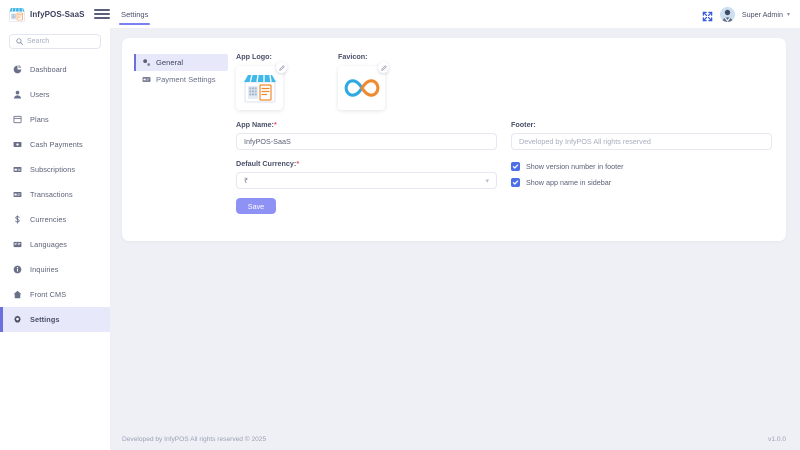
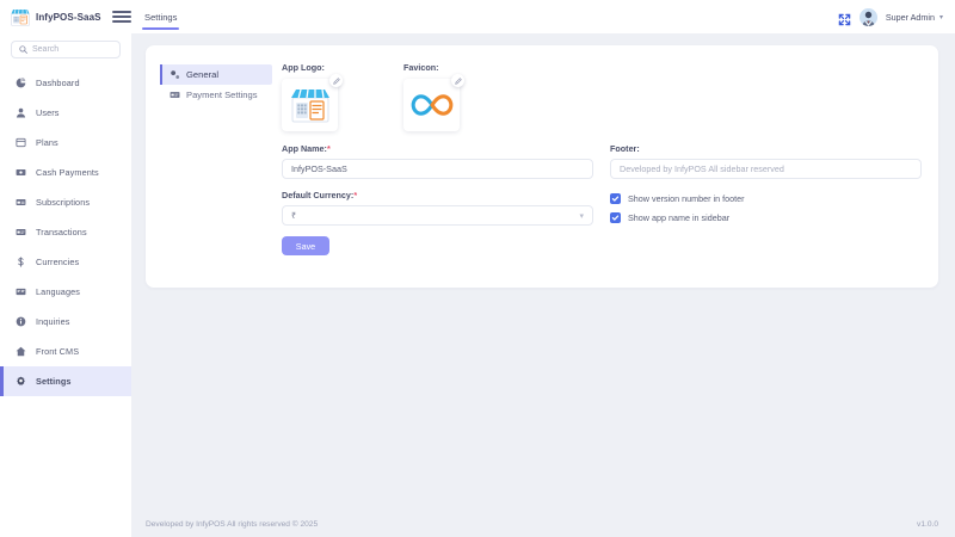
  InfyPOS-SaaS
  Settings
  Super Admin
  Dashboard
  Users
  Plans
  Cash Payments
  Subscriptions
  Transactions
  Currencies
  Languages
  Inquiries
  Front CMS
  Settings
  General
  Payment Settings
  App Logo:
  Favicon:
  App Name:*
  InfyPOS-SaaS
  Default Currency:*
  ₹
  Save
  Footer:
- Developed by InfyPOS All rights reserved
+ Developed by InfyPOS All sidebar reserved
  Show version number in footer
  Show app name in sidebar
